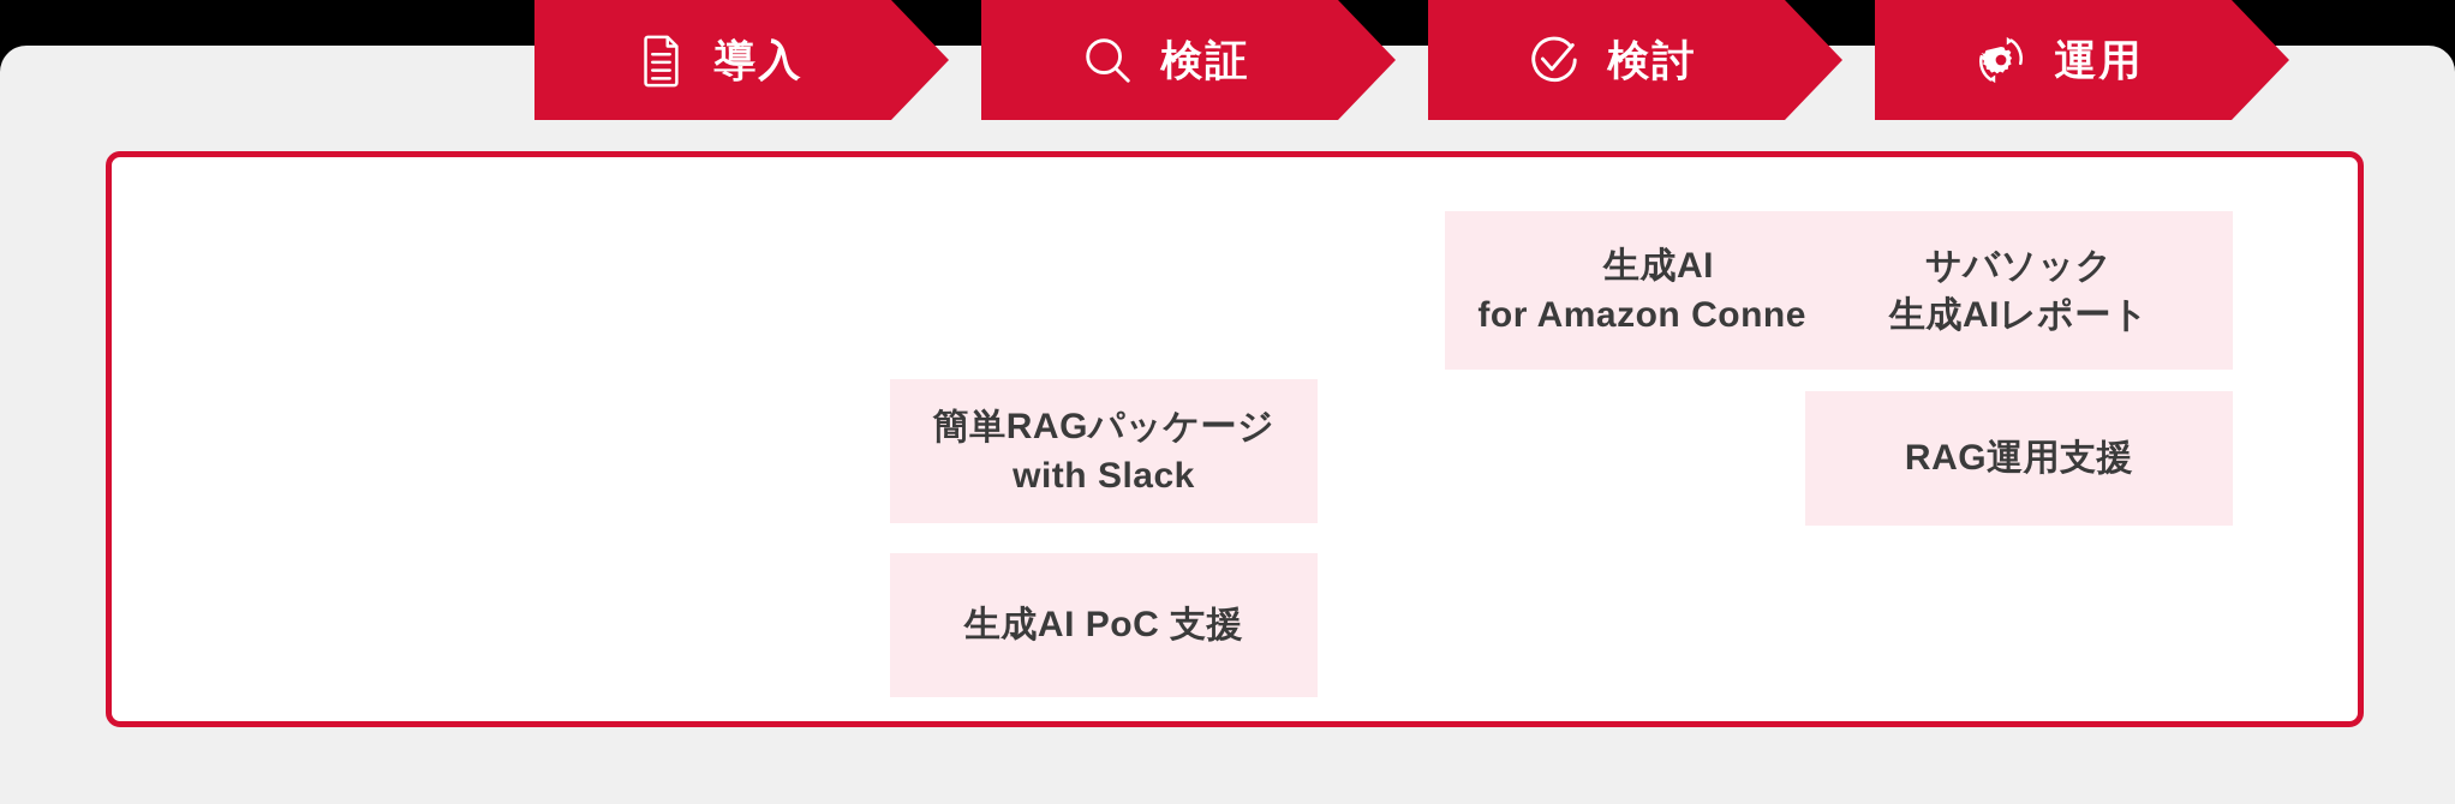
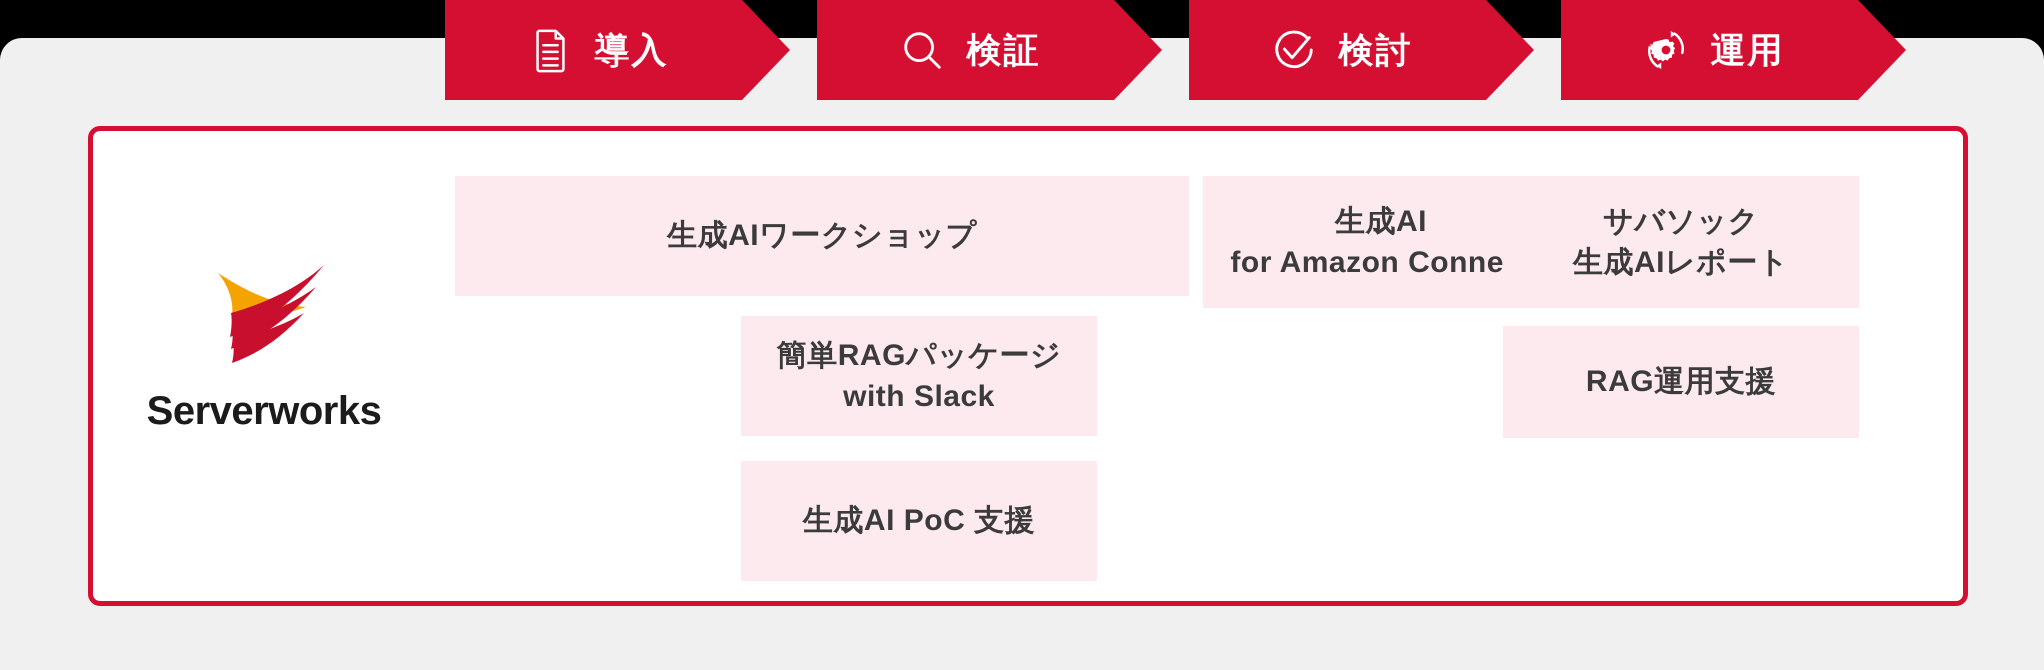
  導入
  検証
  検討
  運用
+ Serverworks
+ 生成AIワークショップ
  生成AI
  for Amazon Conne
  サバソック
  生成AIレポート
  簡単RAGパッケージ
  with Slack
  RAG運用支援
  生成AI PoC 支援
